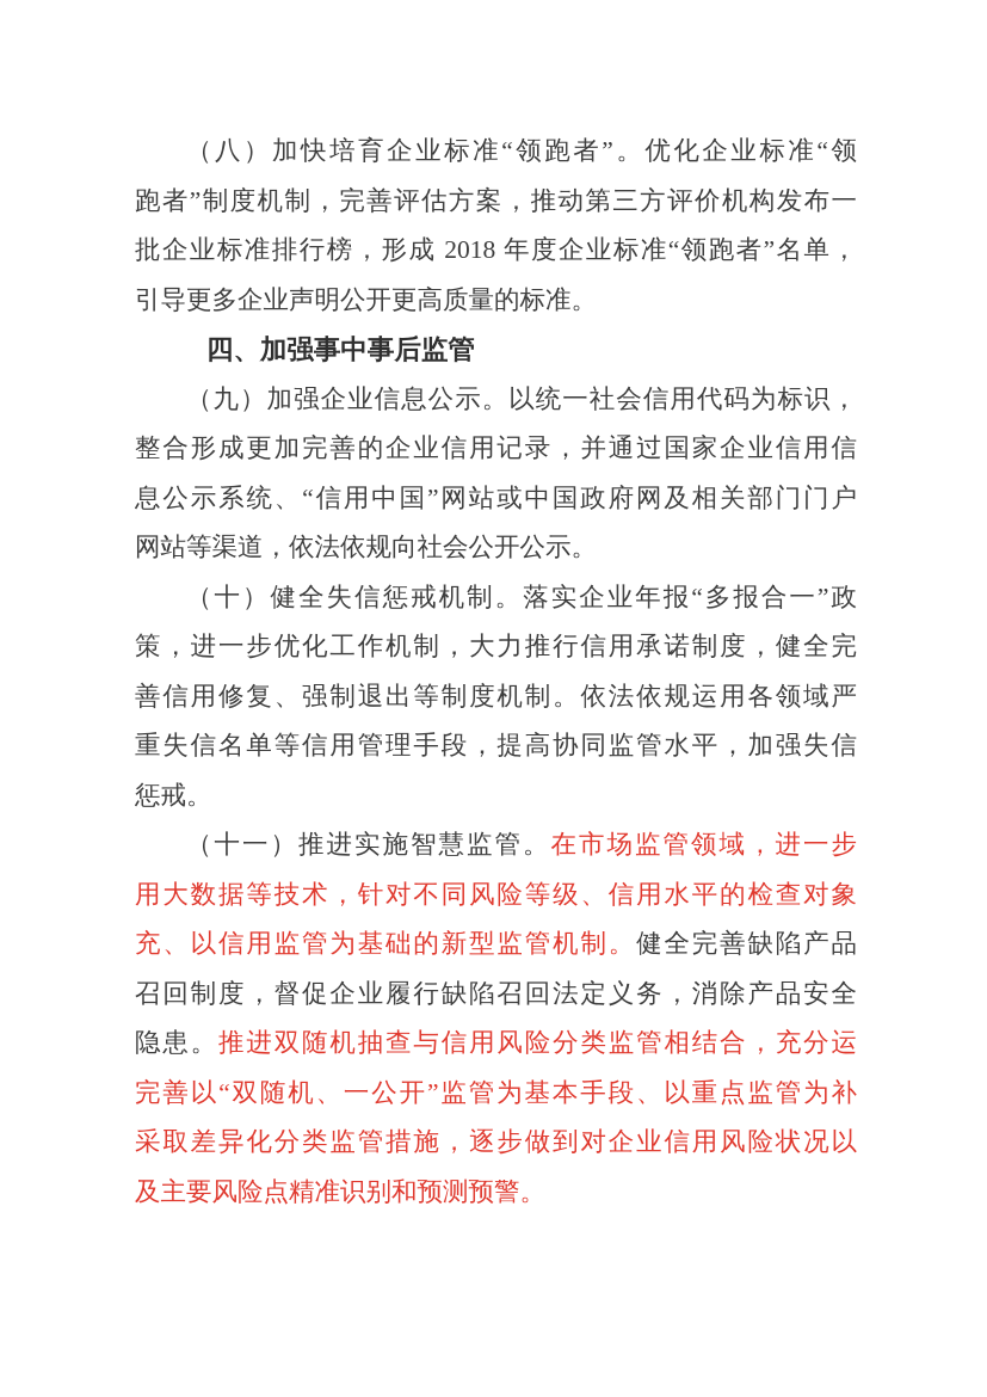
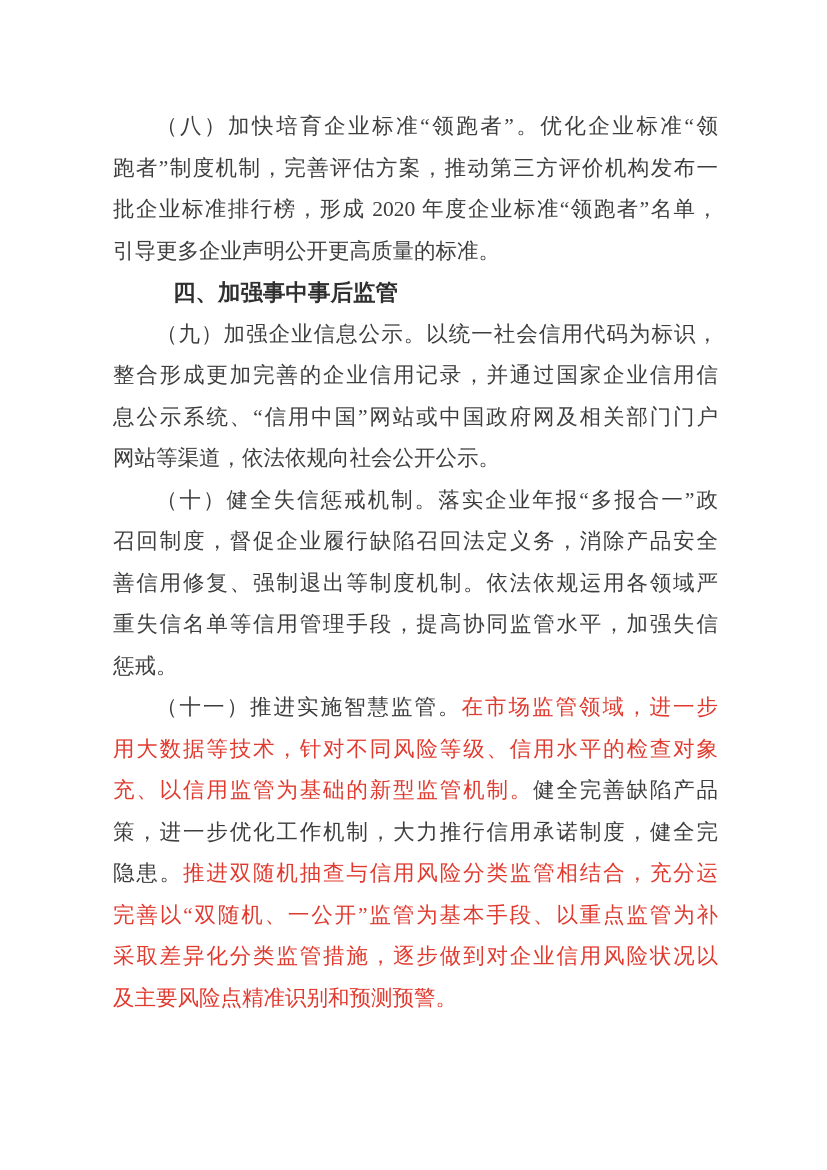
  （八）加快培育企业标准“领跑者”。优化企业标准“领
  跑者”制度机制，完善评估方案，推动第三方评价机构发布一
- 批企业标准排行榜，形成 2018 年度企业标准“领跑者”名单，
+ 批企业标准排行榜，形成 2020 年度企业标准“领跑者”名单，
  引导更多企业声明公开更高质量的标准。
  四、加强事中事后监管
  （九）加强企业信息公示。以统一社会信用代码为标识，
  整合形成更加完善的企业信用记录，并通过国家企业信用信
  息公示系统、“信用中国”网站或中国政府网及相关部门门户
  网站等渠道，依法依规向社会公开公示。
  （十）健全失信惩戒机制。落实企业年报“多报合一”政
- 策，进一步优化工作机制，大力推行信用承诺制度，健全完
+ 召回制度，督促企业履行缺陷召回法定义务，消除产品安全
  善信用修复、强制退出等制度机制。依法依规运用各领域严
  重失信名单等信用管理手段，提高协同监管水平，加强失信
  惩戒。
  （十一）推进实施智慧监管。在市场监管领域，进一步
  用大数据等技术，针对不同风险等级、信用水平的检查对象
  充、以信用监管为基础的新型监管机制。健全完善缺陷产品
- 召回制度，督促企业履行缺陷召回法定义务，消除产品安全
+ 策，进一步优化工作机制，大力推行信用承诺制度，健全完
  隐患。推进双随机抽查与信用风险分类监管相结合，充分运
  完善以“双随机、一公开”监管为基本手段、以重点监管为补
  采取差异化分类监管措施，逐步做到对企业信用风险状况以
  及主要风险点精准识别和预测预警。
